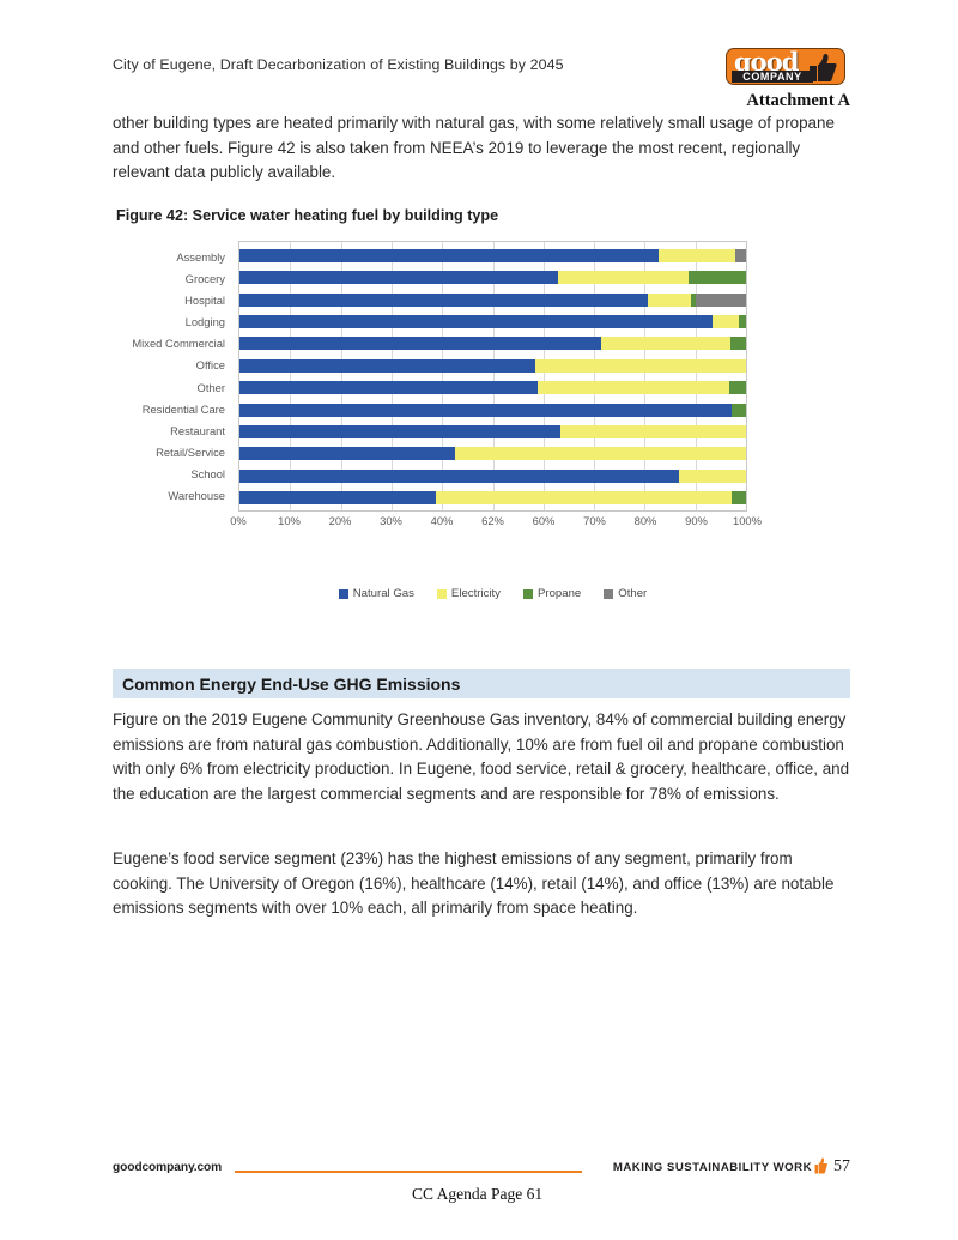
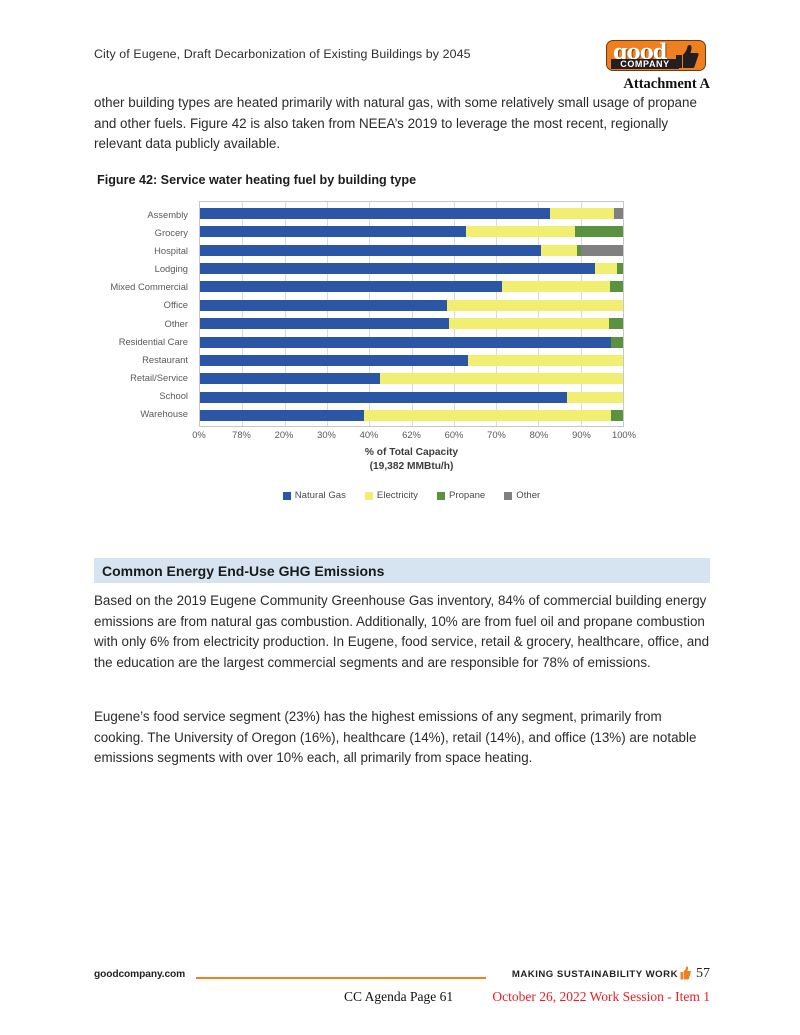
  City of Eugene, Draft Decarbonization of Existing Buildings by 2045
  good
  COMPANY
  Attachment A
  other building types are heated primarily with natural gas, with some relatively small usage of propane and other fuels. Figure 42 is also taken from NEEA’s 2019 to leverage the most recent, regionally relevant data publicly available.
  Figure 42: Service water heating fuel by building type
  Assembly
  Grocery
  Hospital
  Lodging
  Mixed Commercial
  Office
  Other
  Residential Care
  Restaurant
  Retail/Service
  School
  Warehouse
  0%
- 10%
+ 78%
  20%
  30%
  40%
  62%
  60%
  70%
  80%
  90%
  100%
+ % of Total Capacity
+ (19,382 MMBtu/h)
  Natural Gas
  Electricity
  Propane
  Other
  Common Energy End-Use GHG Emissions
- Figure on the 2019 Eugene Community Greenhouse Gas inventory, 84% of commercial building energy emissions are from natural gas combustion. Additionally, 10% are from fuel oil and propane combustion with only 6% from electricity production. In Eugene, food service, retail & grocery, healthcare, office, and the education are the largest commercial segments and are responsible for 78% of emissions.
+ Based on the 2019 Eugene Community Greenhouse Gas inventory, 84% of commercial building energy emissions are from natural gas combustion. Additionally, 10% are from fuel oil and propane combustion with only 6% from electricity production. In Eugene, food service, retail & grocery, healthcare, office, and the education are the largest commercial segments and are responsible for 78% of emissions.
  Eugene’s food service segment (23%) has the highest emissions of any segment, primarily from cooking. The University of Oregon (16%), healthcare (14%), retail (14%), and office (13%) are notable emissions segments with over 10% each, all primarily from space heating.
  goodcompany.com
  MAKING SUSTAINABILITY WORK
  57
  CC Agenda Page 61
+ October 26, 2022 Work Session - Item 1
